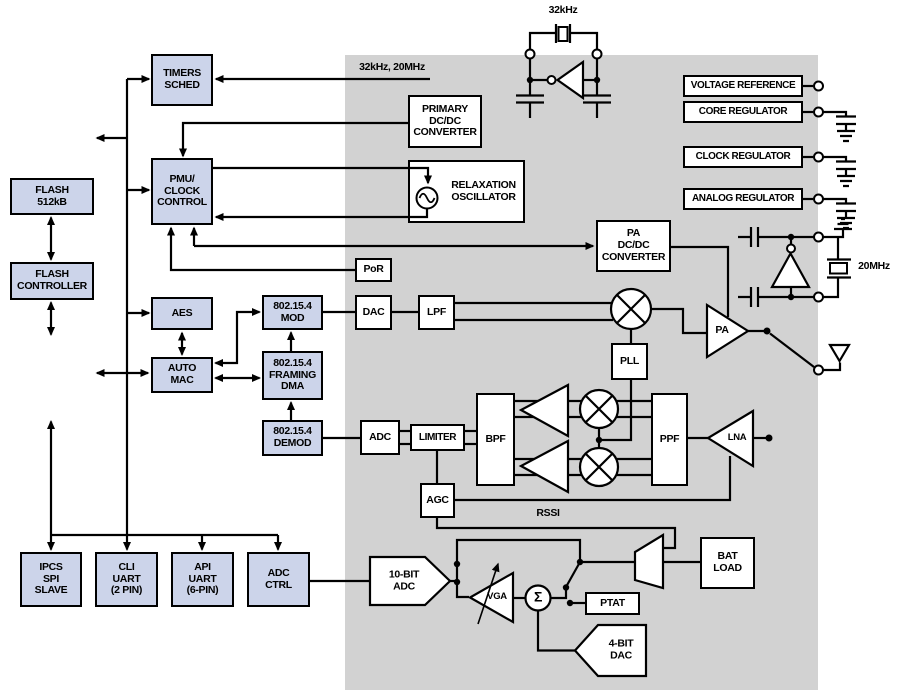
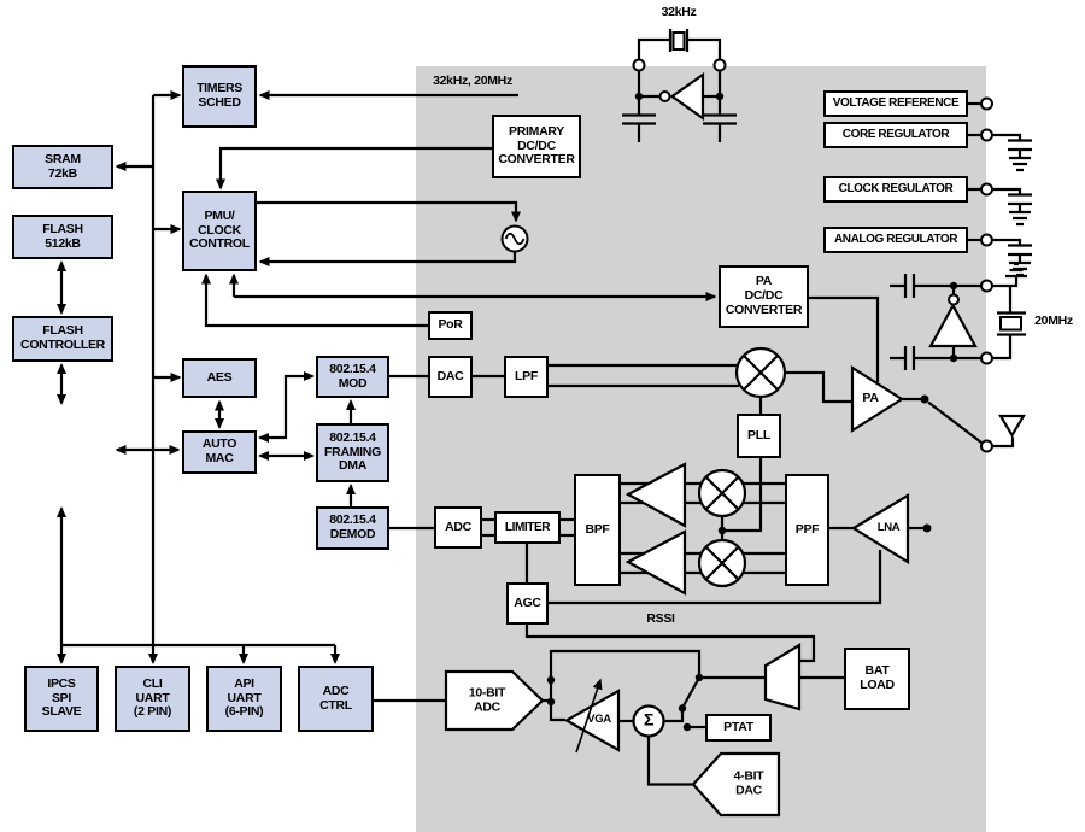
  TIMERS
  SCHED
+ SRAM
+ 72kB
  FLASH
  512kB
  FLASH
  CONTROLLER
  PMU/
  CLOCK
  CONTROL
  AES
  AUTO
  MAC
  802.15.4
  MOD
  802.15.4
  FRAMING
  DMA
  802.15.4
  DEMOD
  IPCS
  SPI
  SLAVE
  CLI
  UART
  (2 PIN)
  API
  UART
  (6-PIN)
  ADC
  CTRL
  PRIMARY
  DC/DC
  CONVERTER
- RELAXATION
- OSCILLATOR
  PoR
  DAC
  LPF
  PA
  DC/DC
  CONVERTER
  PLL
  ADC
  LIMITER
  BPF
  PPF
  AGC
  BAT
  LOAD
  PTAT
  VOLTAGE REFERENCE
  CORE REGULATOR
  CLOCK REGULATOR
  ANALOG REGULATOR
  32kHz, 20MHz
  32kHz
  20MHz
  RSSI
  10-BIT
  ADC
  4-BIT
  DAC
  VGA
  PA
  LNA
  Σ
